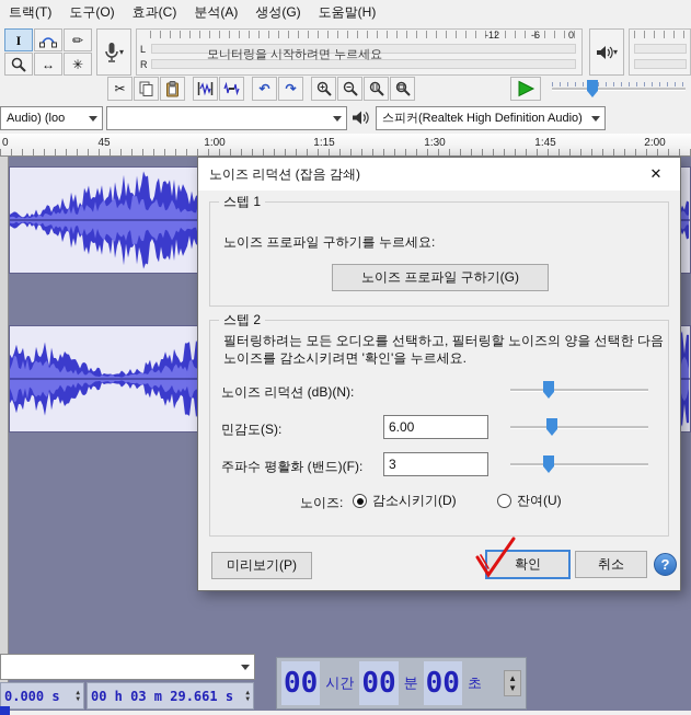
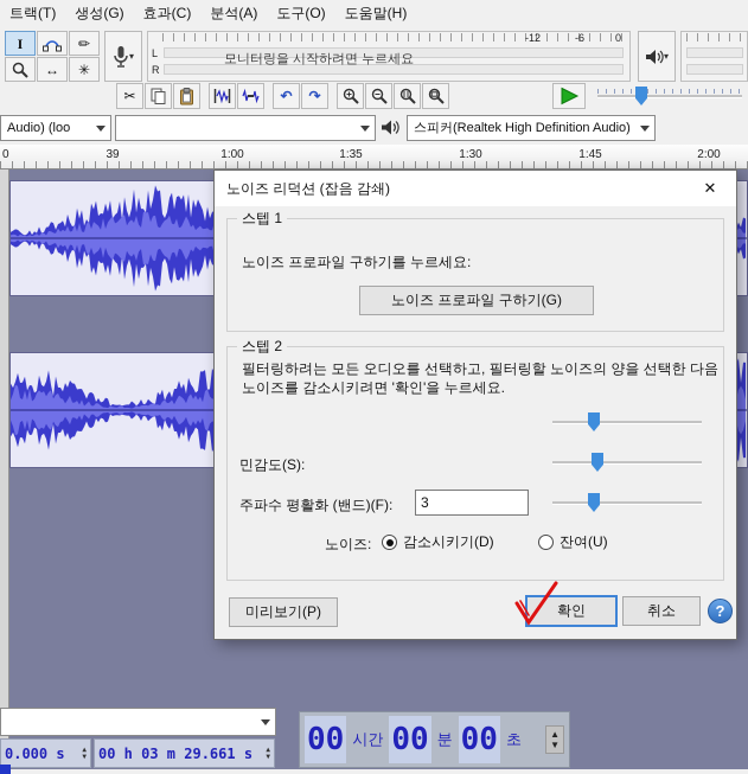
  트랙(T)
- 도구(O)
+ 생성(G)
  효과(C)
  분석(A)
- 생성(G)
+ 도구(O)
  도움말(H)
  I
  ✏
  ↔
  ✳
  ▾
  -12
  -6
  0
  L
  R
  모니터링을 시작하려면 누르세요
  ▾
  ✂
  ↶
  ↷
  Audio) (loo
  스피커(Realtek High Definition Audio)
  0
- 45
+ 39
  1:00
- 1:15
+ 1:35
  1:30
  1:45
  2:00
  0.000 s
  00 h 03 m 29.661 s
  00
  시간
  00
  분
  00
  초
  ▲
  ▼
  노이즈 리덕션 (잡음 감쇄)
  ✕
  스텝 1
  노이즈 프로파일 구하기를 누르세요:
  노이즈 프로파일 구하기(G)
  스텝 2
  필터링하려는 모든 오디오를 선택하고, 필터링할 노이즈의 양을 선택한 다음
  노이즈를 감소시키려면 '확인'을 누르세요.
- 노이즈 리덕션 (dB)(N):
  민감도(S):
- 6.00
  주파수 평활화 (밴드)(F):
  3
  노이즈:
  감소시키기(D)
  잔여(U)
  미리보기(P)
  확인
  취소
  ?
